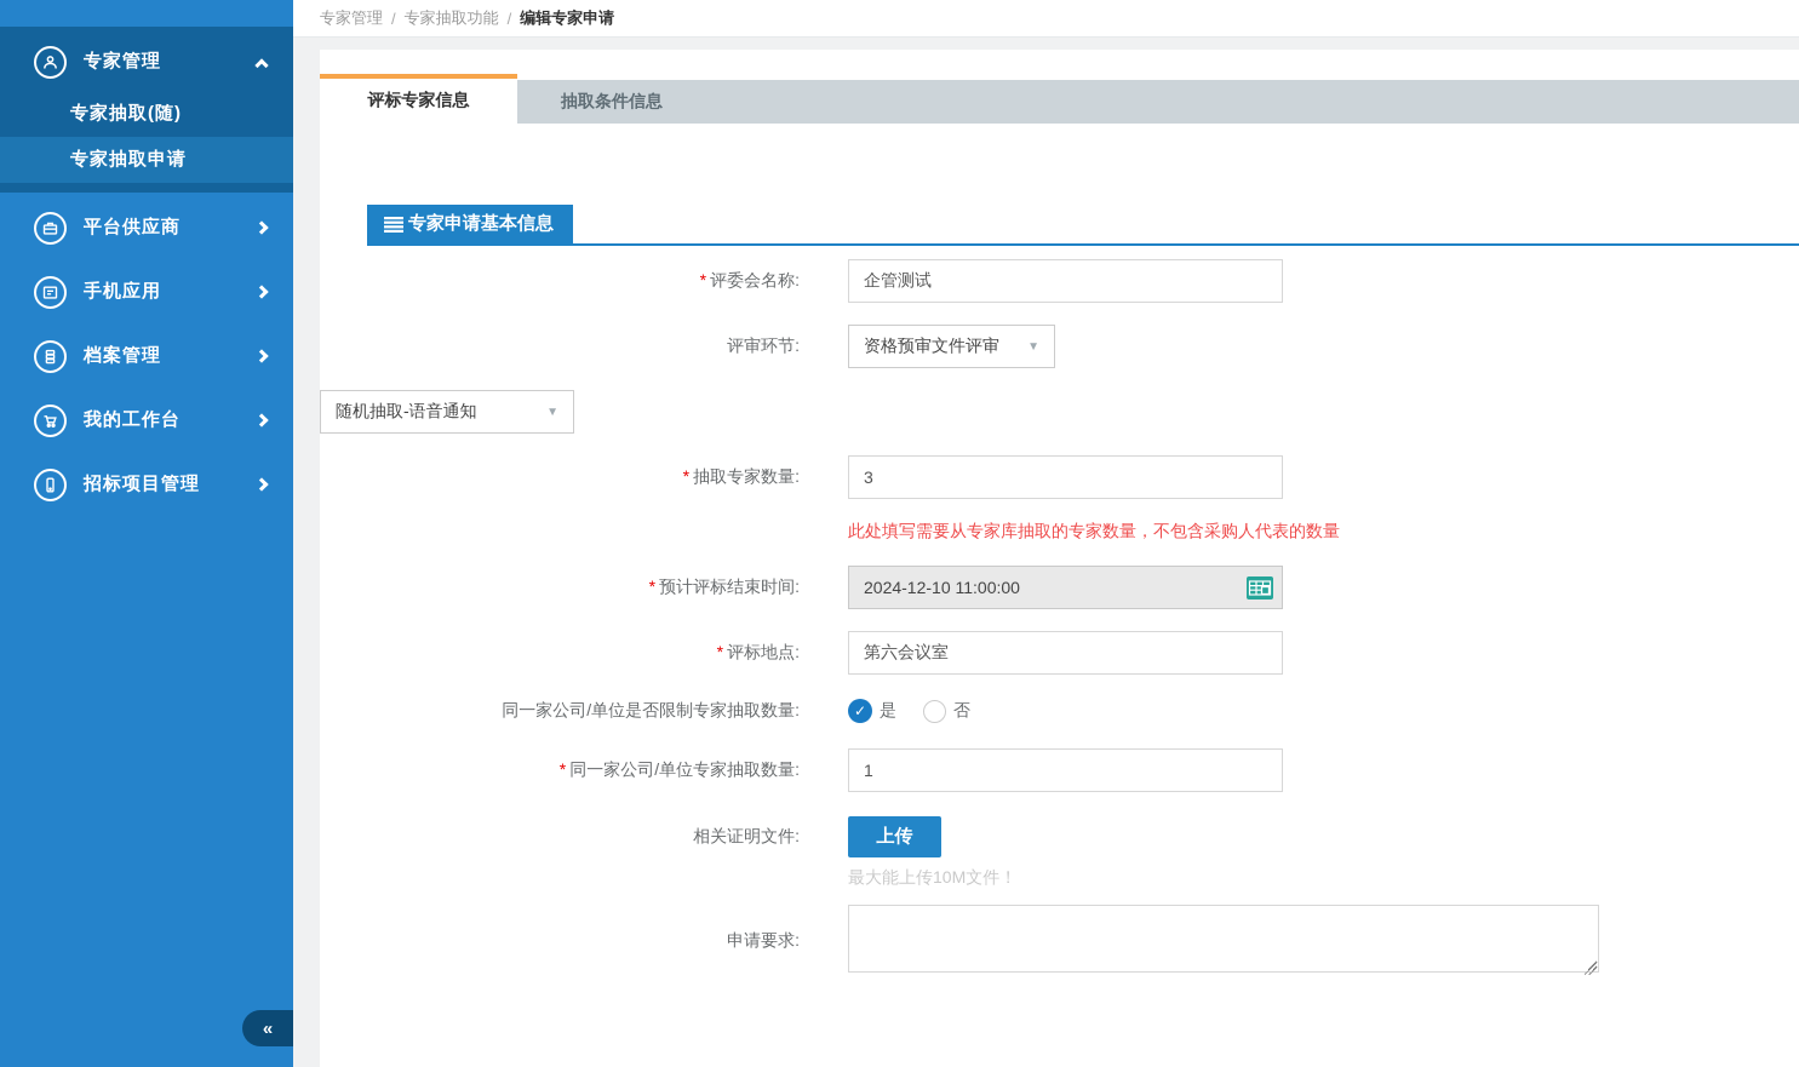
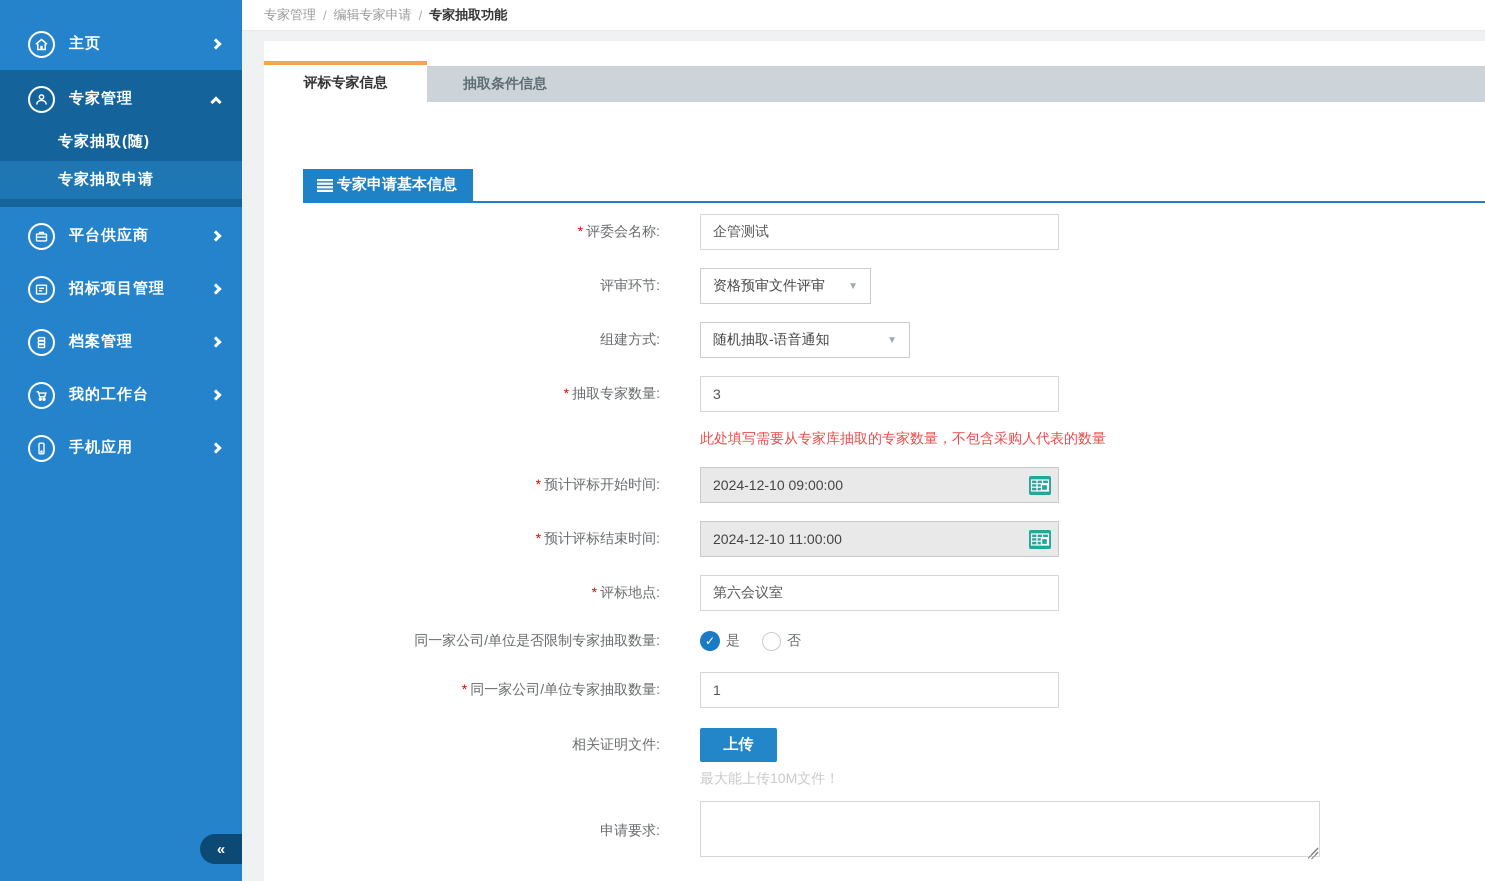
+ 主页
  专家管理
  专家抽取(随)
  专家抽取申请
  平台供应商
- 手机应用
+ 招标项目管理
  档案管理
  我的工作台
- 招标项目管理
+ 手机应用
  «
  专家管理
  /
- 专家抽取功能
+ 编辑专家申请
  /
- 编辑专家申请
+ 专家抽取功能
  评标专家信息
  抽取条件信息
  专家申请基本信息
  * 评委会名称:
  企管测试
  评审环节:
  资格预审文件评审
  ▼
+ 组建方式:
  随机抽取-语音通知
  ▼
  * 抽取专家数量:
  3
  此处填写需要从专家库抽取的专家数量，不包含采购人代表的数量
+ * 预计评标开始时间:
+ 2024-12-10 09:00:00
  * 预计评标结束时间:
  2024-12-10 11:00:00
  * 评标地点:
  第六会议室
  同一家公司/单位是否限制专家抽取数量:
  是
  否
  * 同一家公司/单位专家抽取数量:
  1
  相关证明文件:
  上传
  最大能上传10M文件！
  申请要求:
